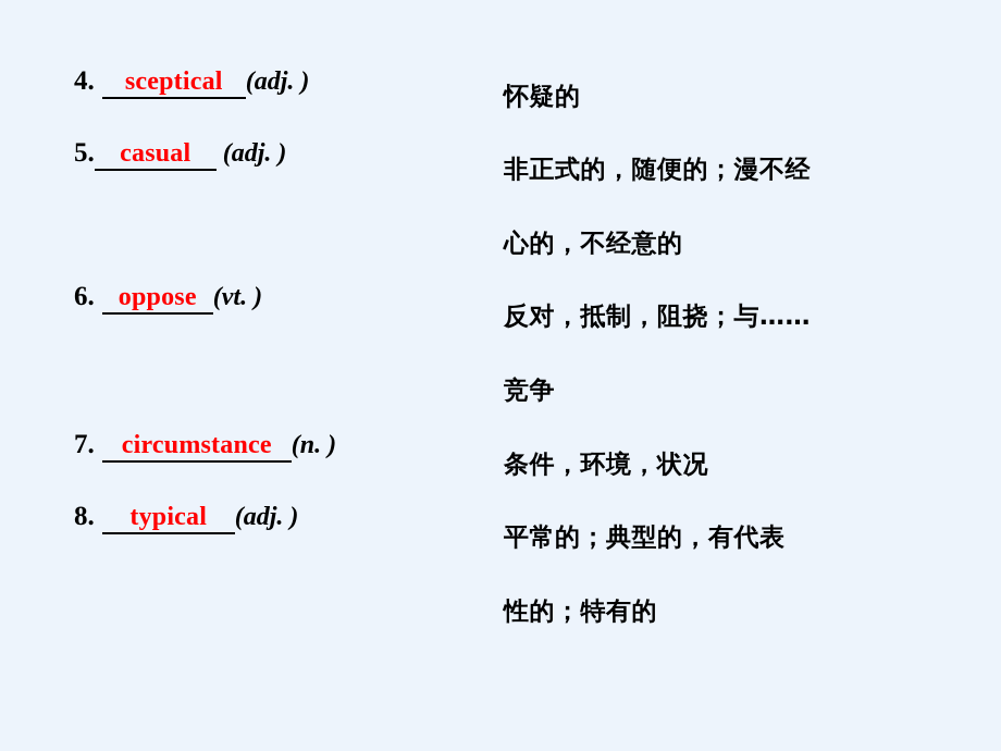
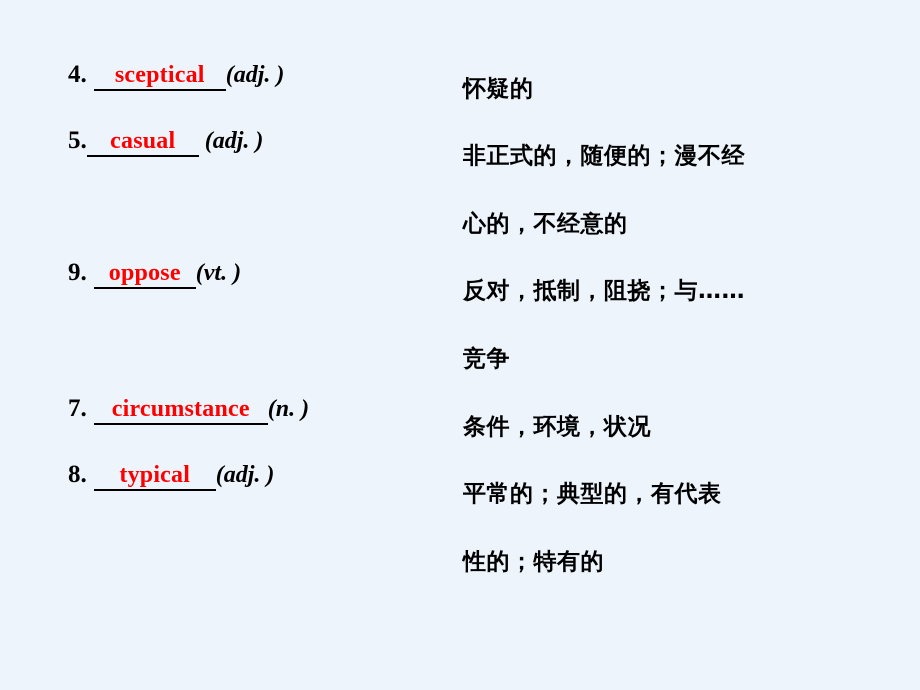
  4. sceptical (adj. )
  5. casual (adj. )
- 6. oppose (vt. )
+ 9. oppose (vt. )
  7. circumstance (n. )
  8. typical (adj. )
  怀疑的
  非正式的，随便的；漫不经
  心的，不经意的
  反对，抵制，阻挠；与……
  竞争
  条件，环境，状况
  平常的；典型的，有代表
  性的；特有的
